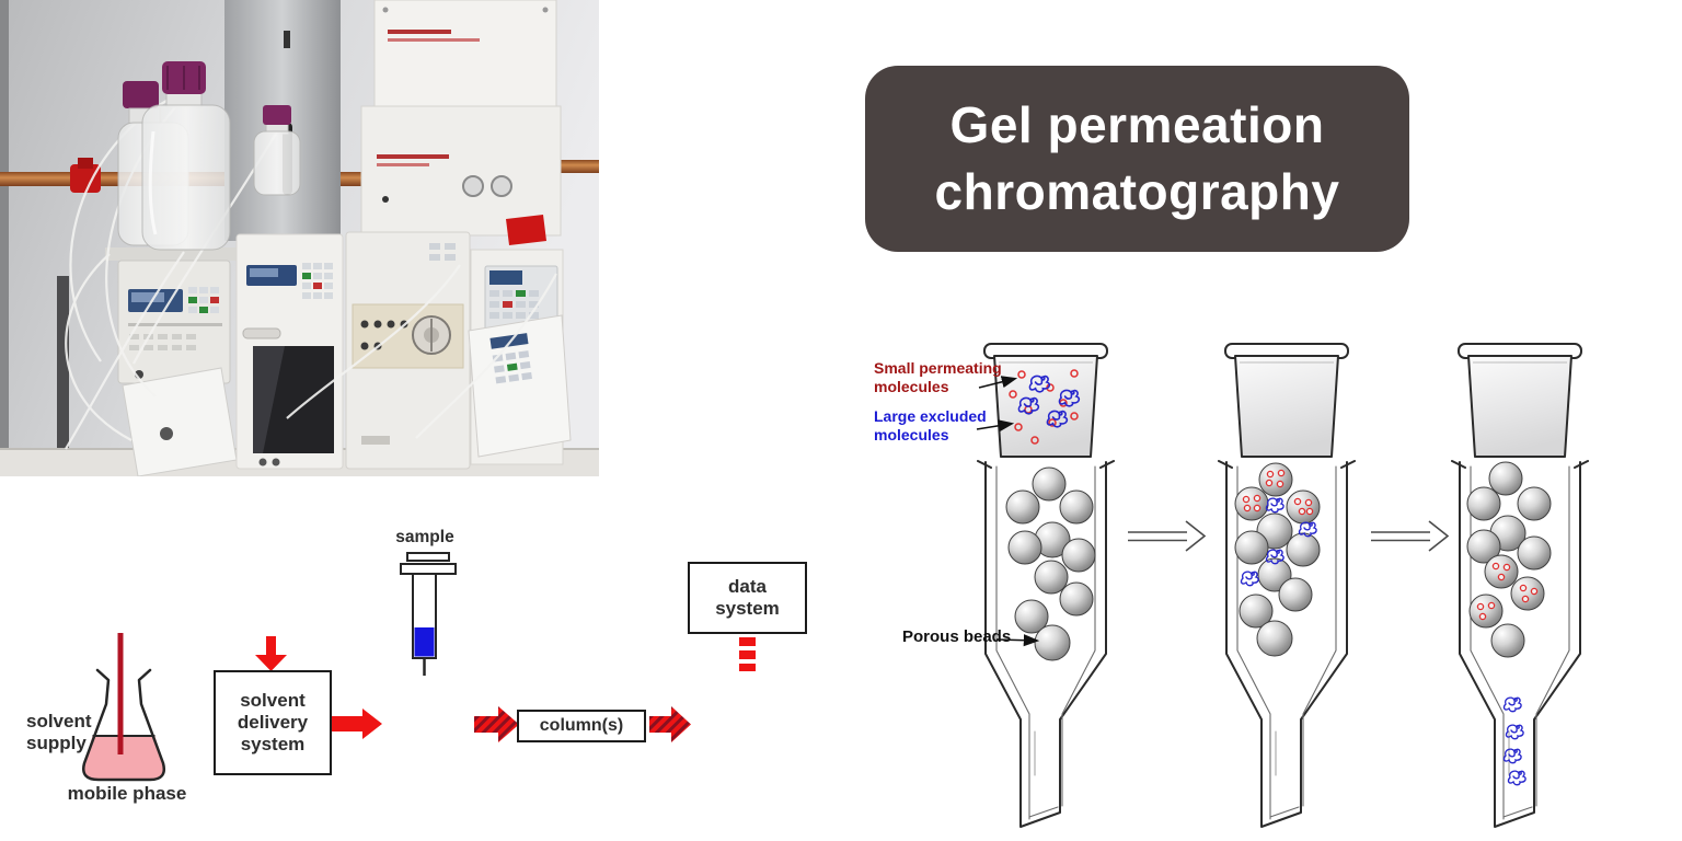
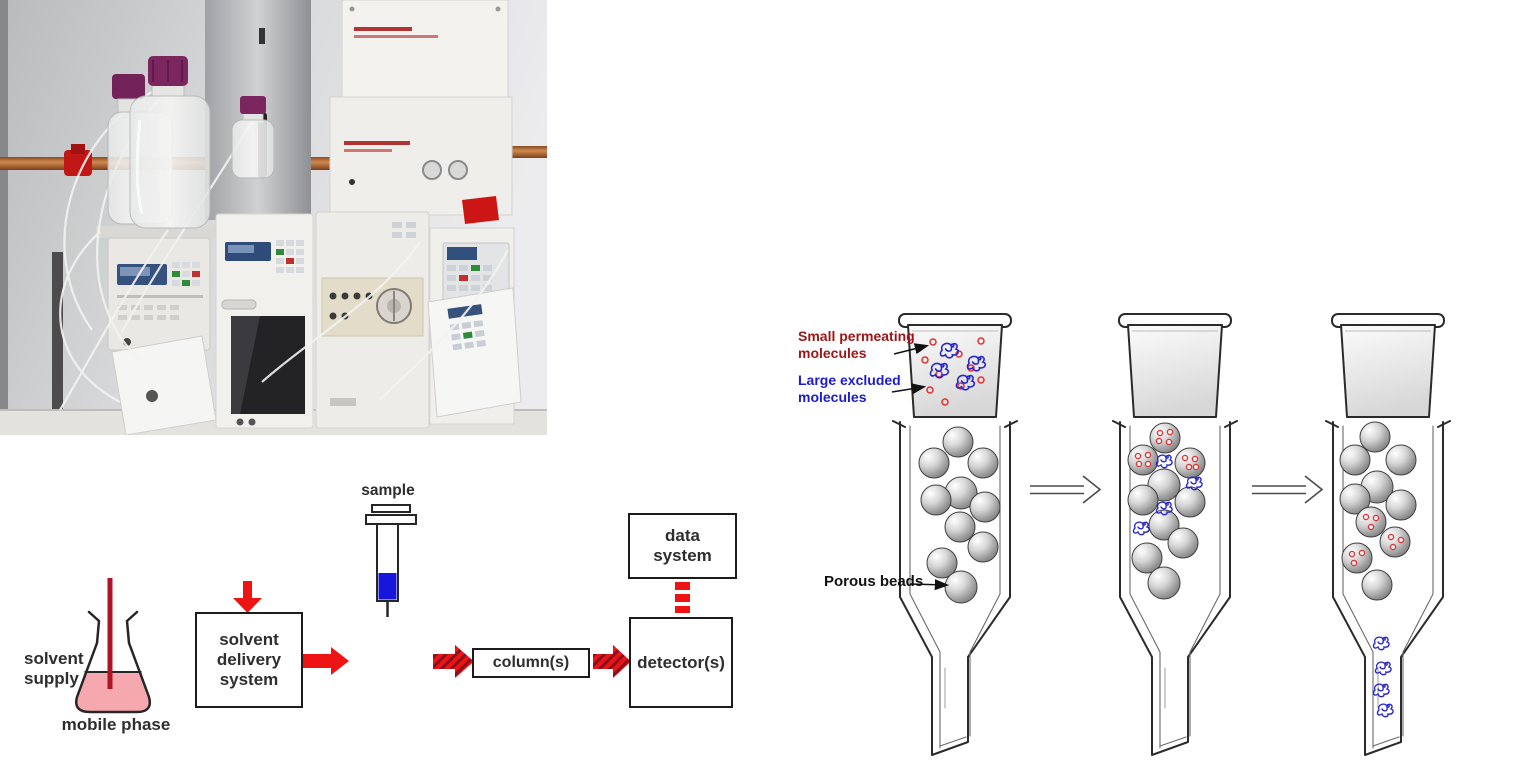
- Gel permeation
- chromatography
  solvent
  supply
  mobile phase
  sample
  solvent
  delivery
  system
  column(s)
+ detector(s)
  data
  system
  Small permeating
  molecules
  Large excluded
  molecules
  Porous beads
